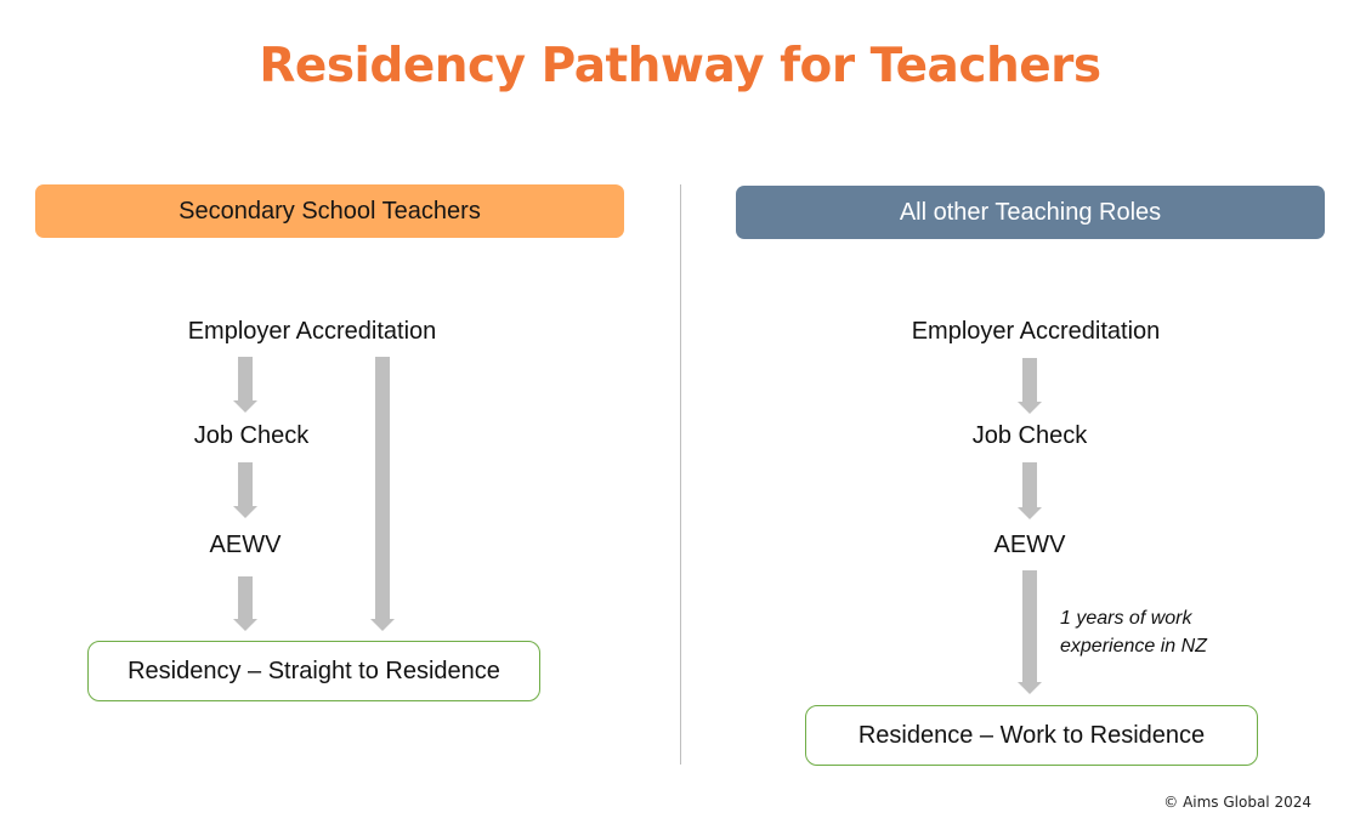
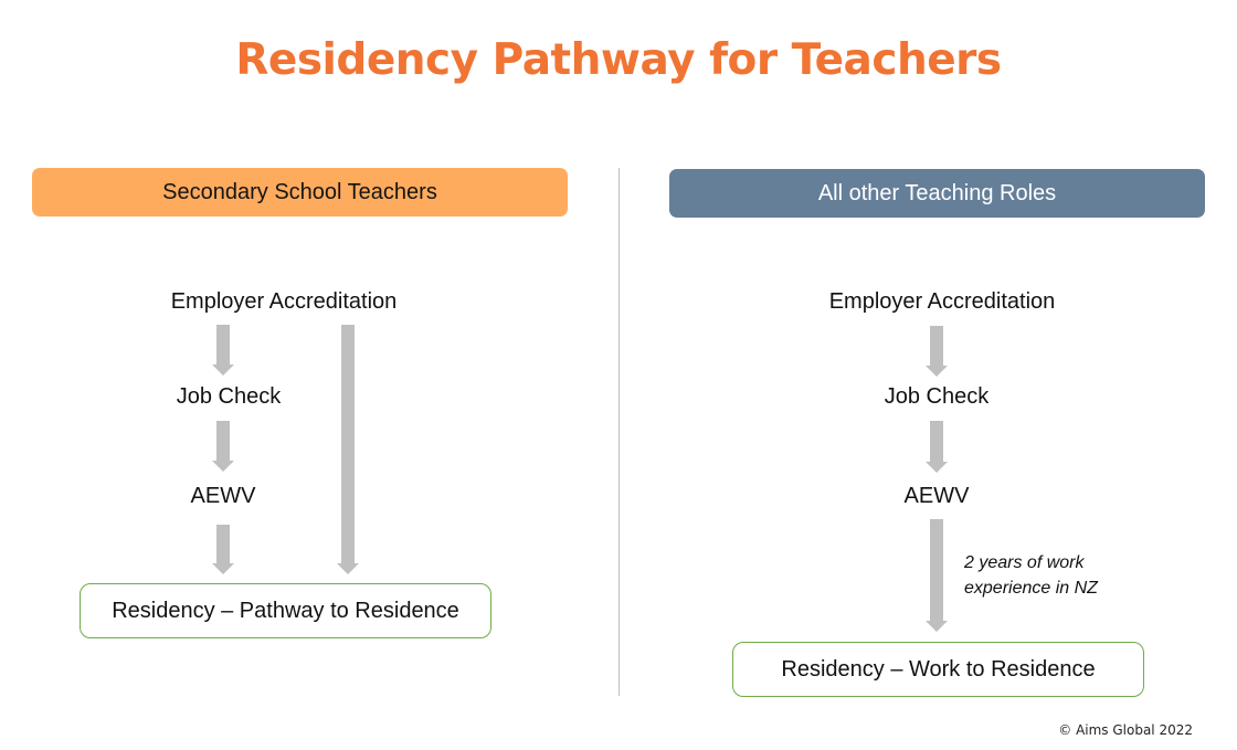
  Residency Pathway for Teachers
  Secondary School Teachers
  Employer Accreditation
  Job Check
  AEWV
- Residency – Straight to Residence
+ Residency – Pathway to Residence
  All other Teaching Roles
  Employer Accreditation
  Job Check
  AEWV
- 1 years of work
+ 2 years of work
  experience in NZ
- Residence – Work to Residence
+ Residency – Work to Residence
- © Aims Global 2024
+ © Aims Global 2022
